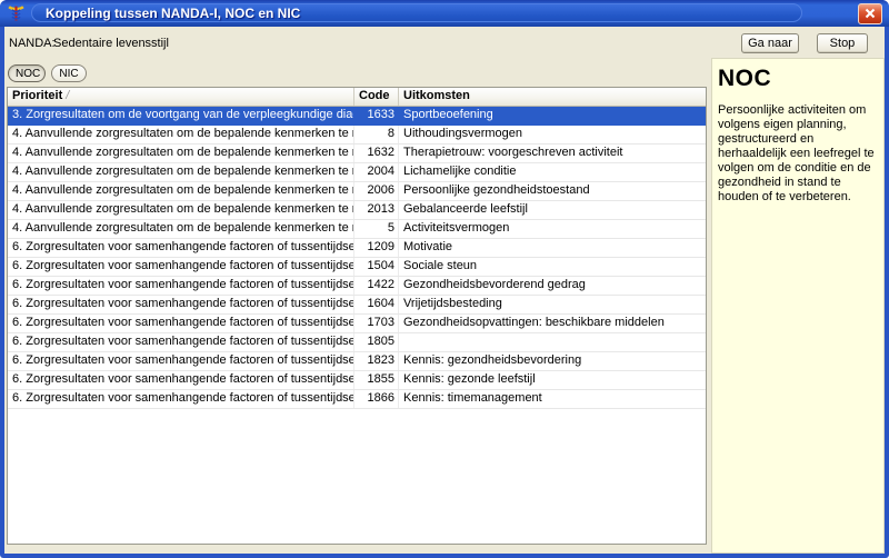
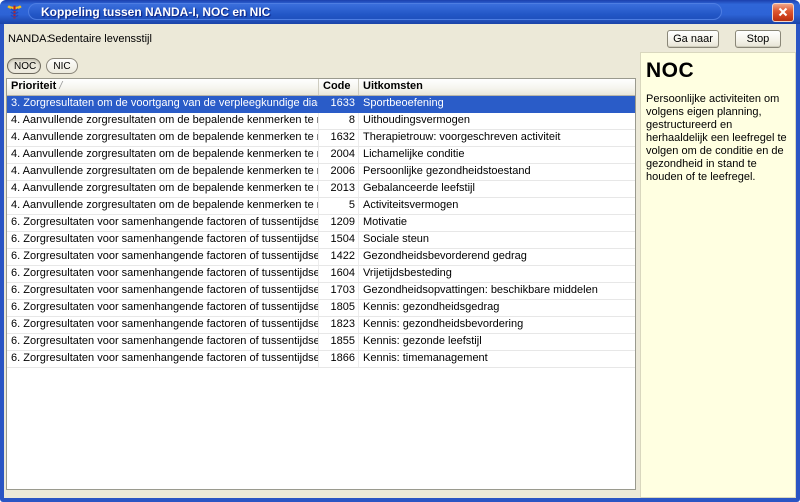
  Koppeling tussen NANDA-I, NOC en NIC
  NANDA:
  Sedentaire levensstijl
  Ga naar
  Stop
  NOC
  NIC
  Prioriteit /
  Code
  Uitkomsten
  3. Zorgresultaten om de voortgang van de verpleegkundige dia
  1633
  Sportbeoefening
  4. Aanvullende zorgresultaten om de bepalende kenmerken te
  8
  Uithoudingsvermogen
  4. Aanvullende zorgresultaten om de bepalende kenmerken te
  1632
  Therapietrouw: voorgeschreven activiteit
  4. Aanvullende zorgresultaten om de bepalende kenmerken te
  2004
  Lichamelijke conditie
  4. Aanvullende zorgresultaten om de bepalende kenmerken te
  2006
  Persoonlijke gezondheidstoestand
  4. Aanvullende zorgresultaten om de bepalende kenmerken te
  2013
  Gebalanceerde leefstijl
  4. Aanvullende zorgresultaten om de bepalende kenmerken te
  5
  Activiteitsvermogen
  6. Zorgresultaten voor samenhangende factoren of tussentijdse
  1209
  Motivatie
  6. Zorgresultaten voor samenhangende factoren of tussentijdse
  1504
  Sociale steun
  6. Zorgresultaten voor samenhangende factoren of tussentijdse
  1422
  Gezondheidsbevorderend gedrag
  6. Zorgresultaten voor samenhangende factoren of tussentijdse
  1604
  Vrijetijdsbesteding
  6. Zorgresultaten voor samenhangende factoren of tussentijdse
  1703
  Gezondheidsopvattingen: beschikbare middelen
  6. Zorgresultaten voor samenhangende factoren of tussentijdse
  1805
+ Kennis: gezondheidsgedrag
  6. Zorgresultaten voor samenhangende factoren of tussentijdse
  1823
  Kennis: gezondheidsbevordering
  6. Zorgresultaten voor samenhangende factoren of tussentijdse
  1855
  Kennis: gezonde leefstijl
  6. Zorgresultaten voor samenhangende factoren of tussentijdse
  1866
  Kennis: timemanagement
  NOC
- Persoonlijke activiteiten om volgens eigen planning, gestructureerd en herhaaldelijk een leefregel te volgen om de conditie en de gezondheid in stand te houden of te verbeteren.
+ Persoonlijke activiteiten om volgens eigen planning, gestructureerd en herhaaldelijk een leefregel te volgen om de conditie en de gezondheid in stand te houden of te leefregel.
